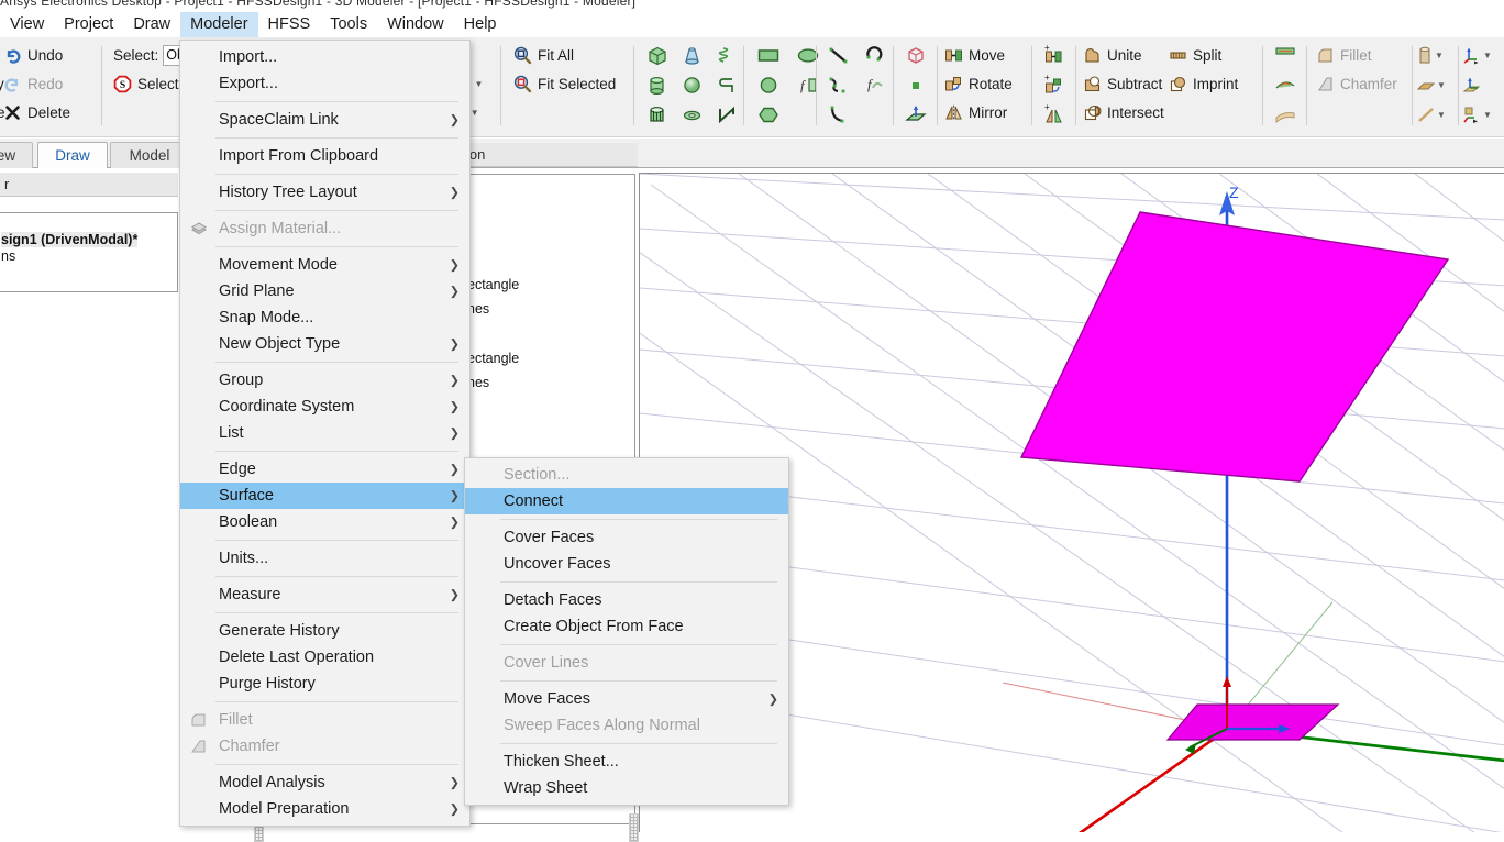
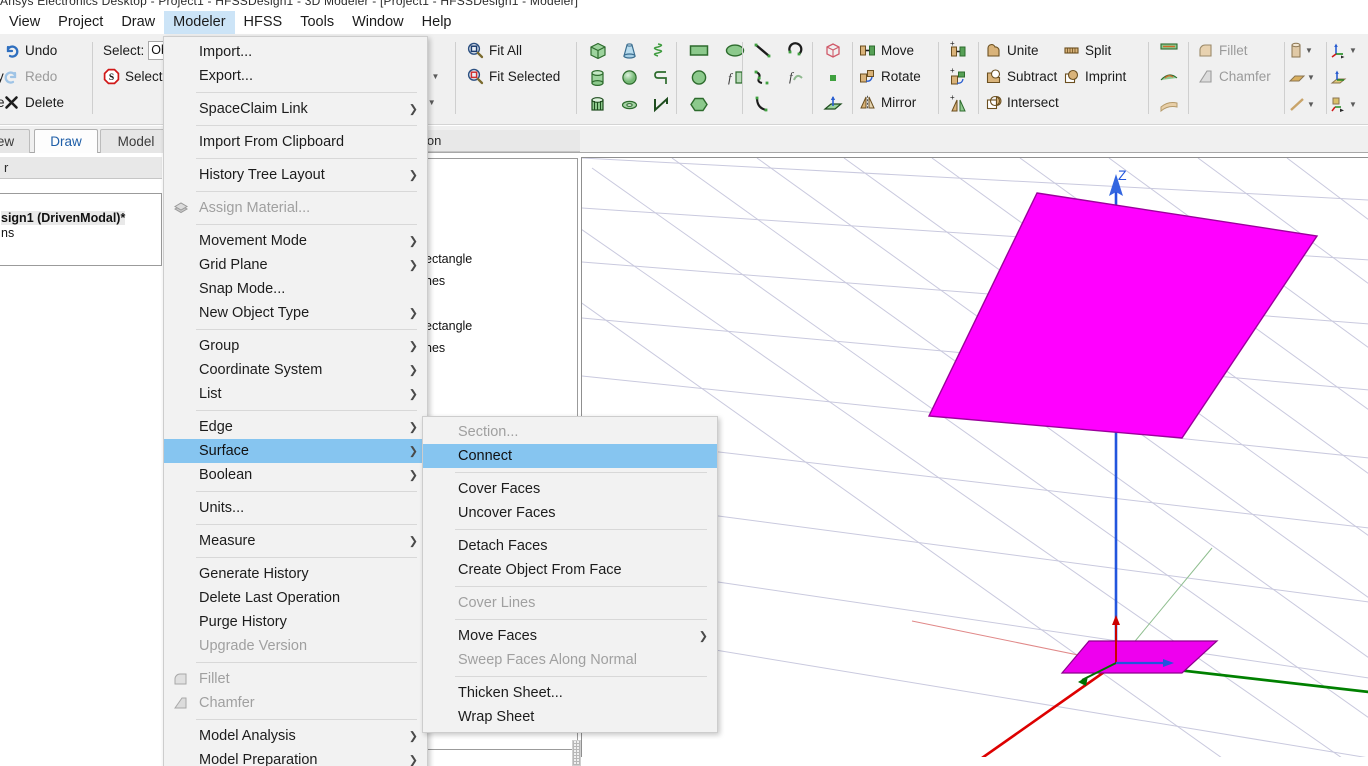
  Ansys Electronics Desktop - Project1 - HFSSDesign1 - 3D Modeler - [Project1 - HFSSDesign1 - Modeler]
  View
  Project
  Draw
  Modeler
  HFSS
  Tools
  Window
  Help
  Undo
  Redo
  Delete
  y
  e
  Select:
  S
  Select
  ▼
  ▼
  Fit All
  Fit Selected
  f
  f
  Move
  Rotate
  Mirror
  +
  +
  +
  Unite
  Subtract
  Intersect
  Split
  Imprint
  Fillet
  Chamfer
  ▼
  ▼
  ▼
  ▼
  ▼
  Draw
  Model
  r
  sign1 (DrivenModal)*
  ns
  ectangle
  nes
  ectangle
  nes
  Z
  Import...
  Export...
  SpaceClaim Link
  ❯
  Import From Clipboard
  History Tree Layout
  ❯
  Assign Material...
  Movement Mode
  ❯
  Grid Plane
  ❯
  Snap Mode...
  New Object Type
  ❯
  Group
  ❯
  Coordinate System
  ❯
  List
  ❯
  Edge
  ❯
  Surface
  ❯
  Boolean
  ❯
  Units...
  Measure
  ❯
  Generate History
  Delete Last Operation
  Purge History
+ Upgrade Version
  Fillet
  Chamfer
  Model Analysis
  ❯
  Model Preparation
  ❯
  Section...
  Connect
  Cover Faces
  Uncover Faces
  Detach Faces
  Create Object From Face
  Cover Lines
  Move Faces
  ❯
  Sweep Faces Along Normal
  Thicken Sheet...
  Wrap Sheet
